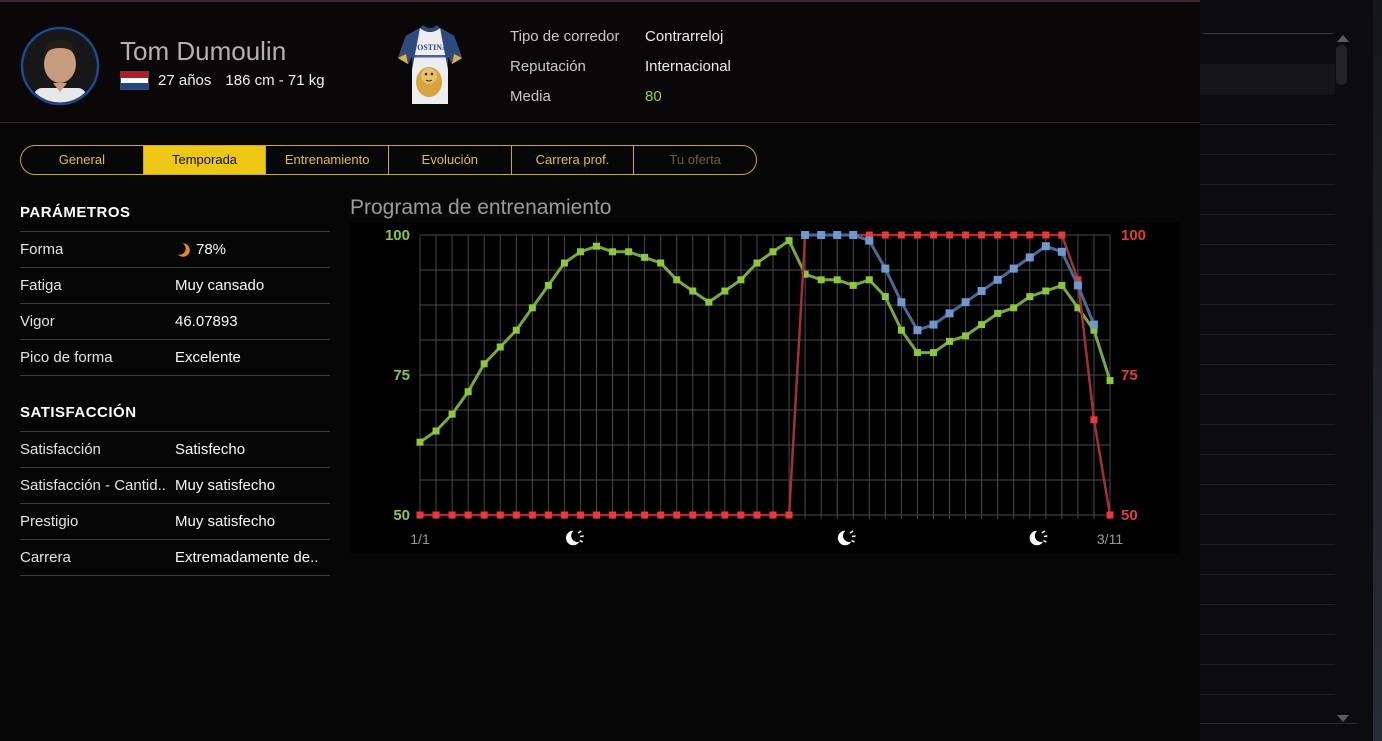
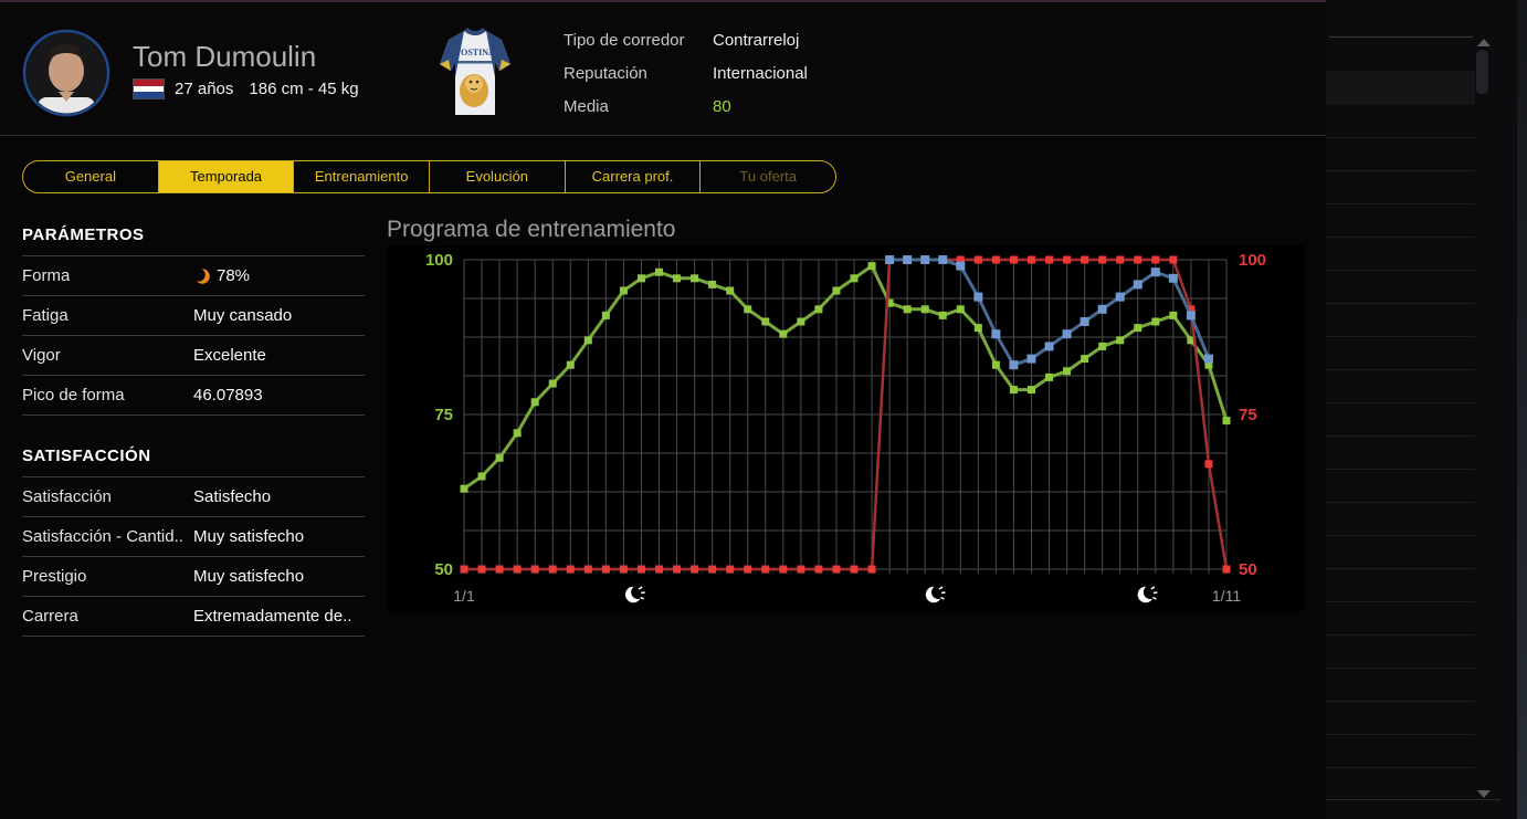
  Tom Dumoulin
- 27 años 186 cm - 71 kg
+ 27 años 186 cm - 45 kg
  FOSTINA
  Tipo de corredor
  Contrarreloj
  Reputación
  Internacional
  Media
  80
  General
  Temporada
  Entrenamiento
  Evolución
  Carrera prof.
  Tu oferta
  PARÁMETROS
  Forma
  78%
  Fatiga
  Muy cansado
  Vigor
- 46.07893
+ Excelente
  Pico de forma
- Excelente
+ 46.07893
  SATISFACCIÓN
  Satisfacción
  Satisfecho
  Satisfacción - Cantid..
  Muy satisfecho
  Prestigio
  Muy satisfecho
  Carrera
  Extremadamente de..
  Programa de entrenamiento
  100
  100
  75
  75
  50
  50
  1/1
- 3/11
+ 1/11
